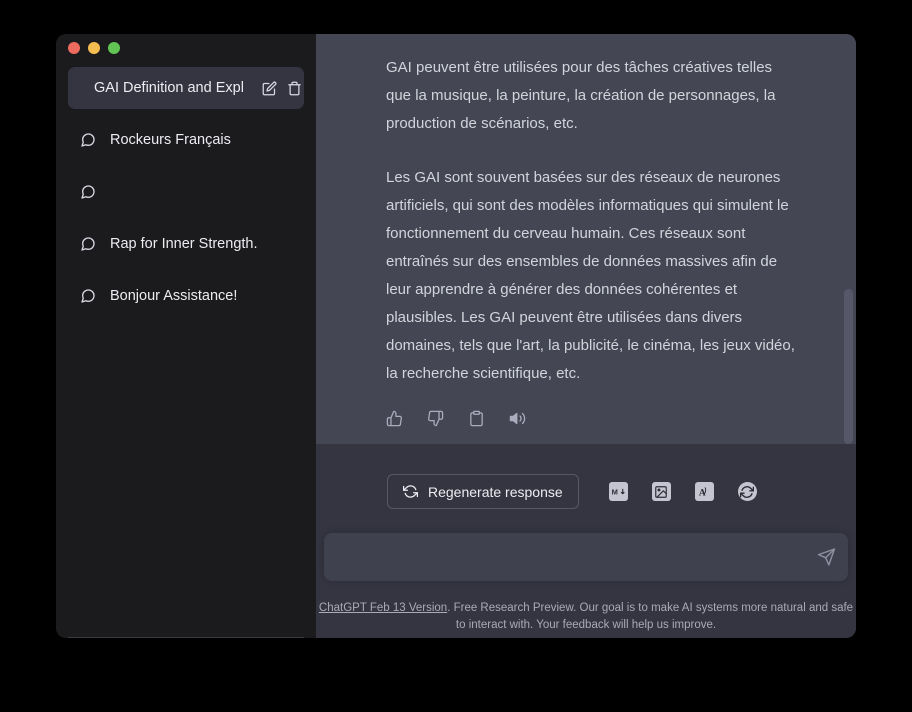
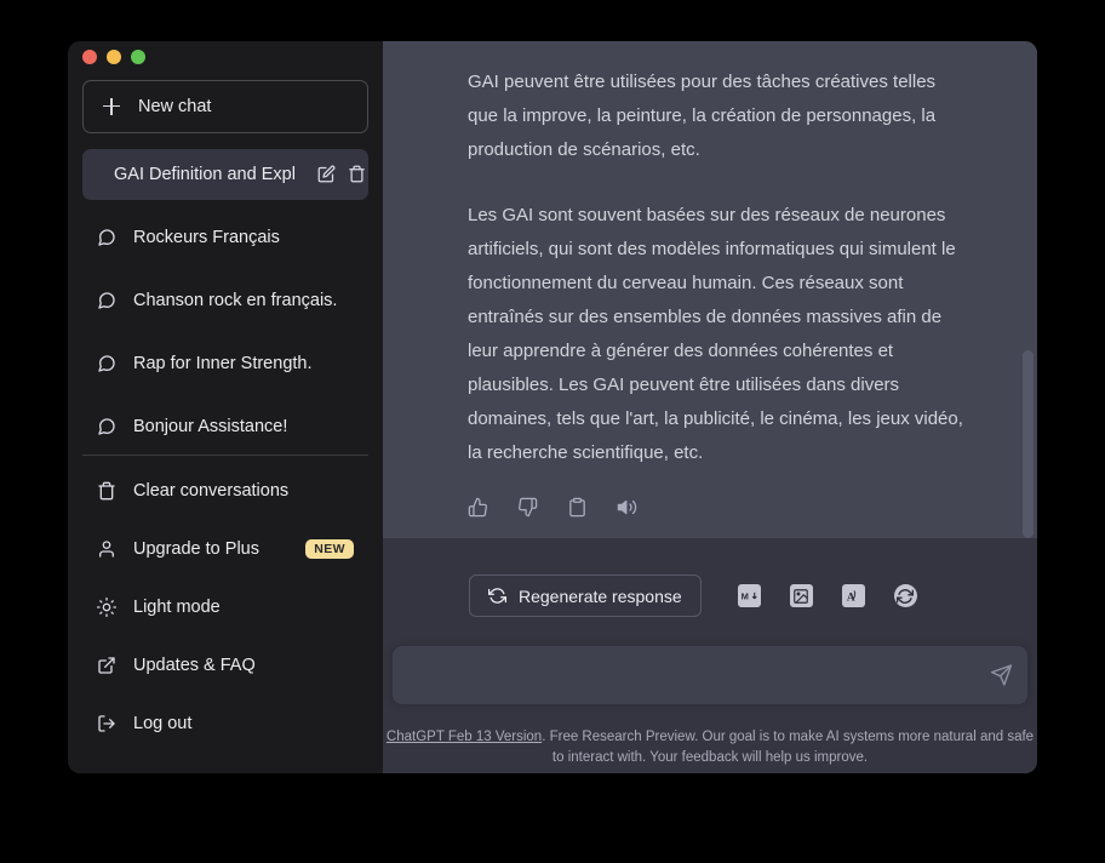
+ New chat
  GAI Definition and Expl
  Rockeurs Français
+ Chanson rock en français.
  Rap for Inner Strength.
  Bonjour Assistance!
+ Clear conversations
+ Upgrade to Plus
+ NEW
+ Light mode
+ Updates & FAQ
+ Log out
- GAI peuvent être utilisées pour des tâches créatives telles que la musique, la peinture, la création de personnages, la production de scénarios, etc.
+ GAI peuvent être utilisées pour des tâches créatives telles que la improve, la peinture, la création de personnages, la production de scénarios, etc.
  Les GAI sont souvent basées sur des réseaux de neurones artificiels, qui sont des modèles informatiques qui simulent le fonctionnement du cerveau humain. Ces réseaux sont entraînés sur des ensembles de données massives afin de leur apprendre à générer des données cohérentes et plausibles. Les GAI peuvent être utilisées dans divers domaines, tels que l'art, la publicité, le cinéma, les jeux vidéo, la recherche scientifique, etc.
  Regenerate response
  M
  A
  ChatGPT Feb 13 Version. Free Research Preview. Our goal is to make AI systems more natural and safe to interact with. Your feedback will help us improve.
